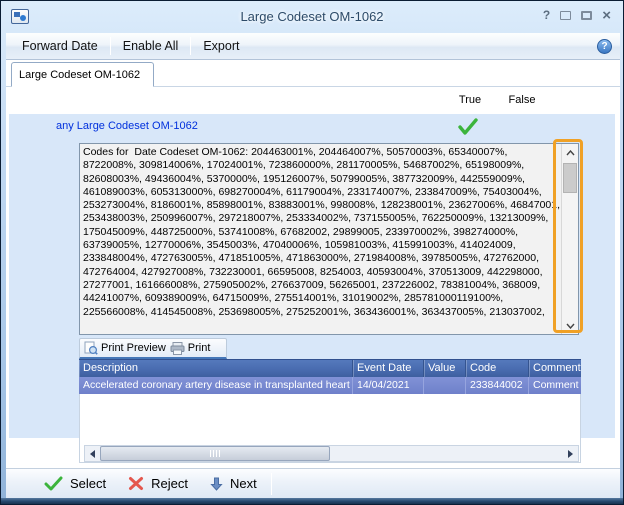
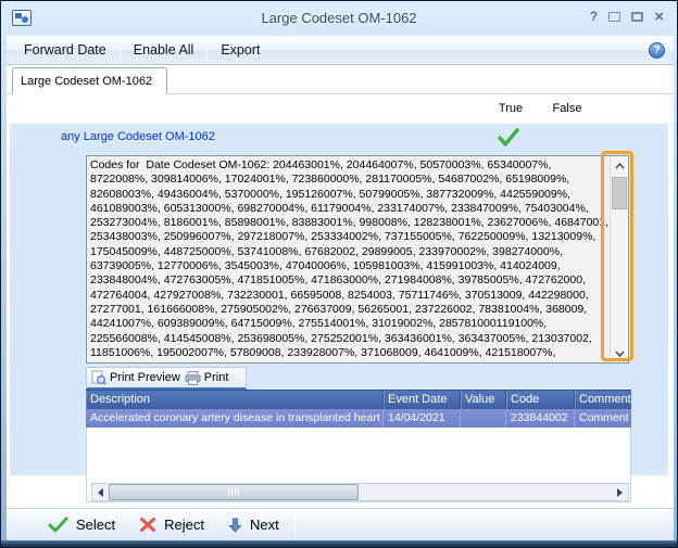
  Large Codeset OM-1062
  ?
  ×
  Forward Date
  Enable All
  Export
  ?
  Large Codeset OM-1062
  True
  False
  any Large Codeset OM-1062
  Codes for Date Codeset OM-1062: 204463001%, 204464007%, 50570003%, 65340007%,
  8722008%, 309814006%, 17024001%, 723860000%, 281170005%, 54687002%, 65198009%,
  82608003%, 49436004%, 5370000%, 195126007%, 50799005%, 387732009%, 442559009%,
  461089003%, 605313000%, 698270004%, 61179004%, 233174007%, 233847009%, 75403004%,
  253273004%, 8186001%, 85898001%, 83883001%, 998008%, 128238001%, 23627006%, 46847001
  253438003%, 250996007%, 297218007%, 253334002%, 737155005%, 762250009%, 13213009%,
  175045009%, 448725000%, 53741008%, 67682002, 29899005, 233970002%, 398274000%,
  63739005%, 12770006%, 3545003%, 47040006%, 105981003%, 415991003%, 414024009,
  233848004%, 472763005%, 471851005%, 471863000%, 271984008%, 39785005%, 472762000,
- 472764004, 427927008%, 732230001, 66595008, 8254003, 40593004%, 370513009, 442298000,
+ 472764004, 427927008%, 732230001, 66595008, 8254003, 75711746%, 370513009, 442298000,
  27277001, 161666008%, 275905002%, 276637009, 56265001, 237226002, 78381004%, 368009,
  44241007%, 609389009%, 64715009%, 275514001%, 31019002%, 285781000119100%,
  225566008%, 414545008%, 253698005%, 275252001%, 363436001%, 363437005%, 213037002,
+ 11851006%, 195002007%, 57809008, 233928007%, 371068009, 4641009%, 421518007%,
  Print Preview
  Print
  Description
  Event Date
  Value
  Code
  Comment
  Accelerated coronary artery disease in transplanted heart
  14/04/2021
  233844002
  Comment
  Select
  Reject
  Next
